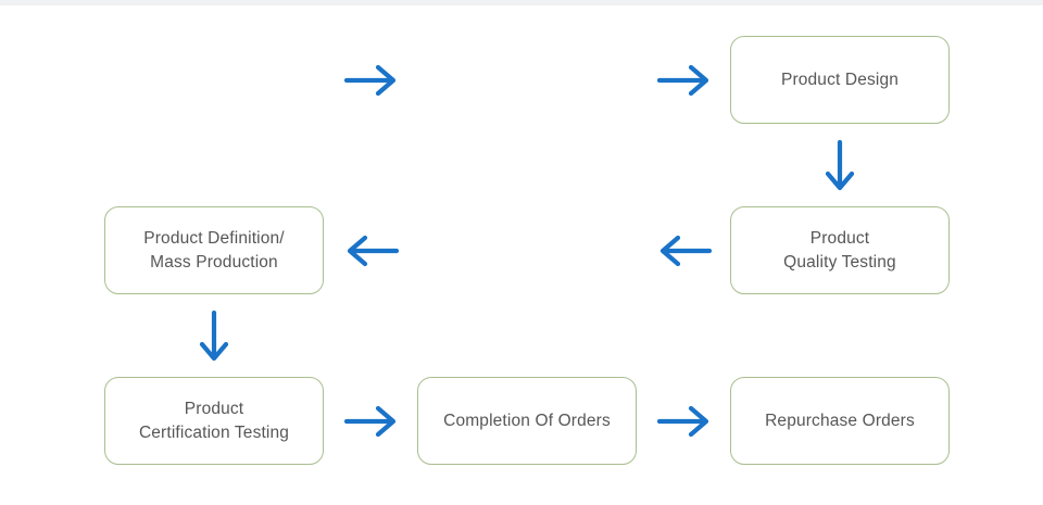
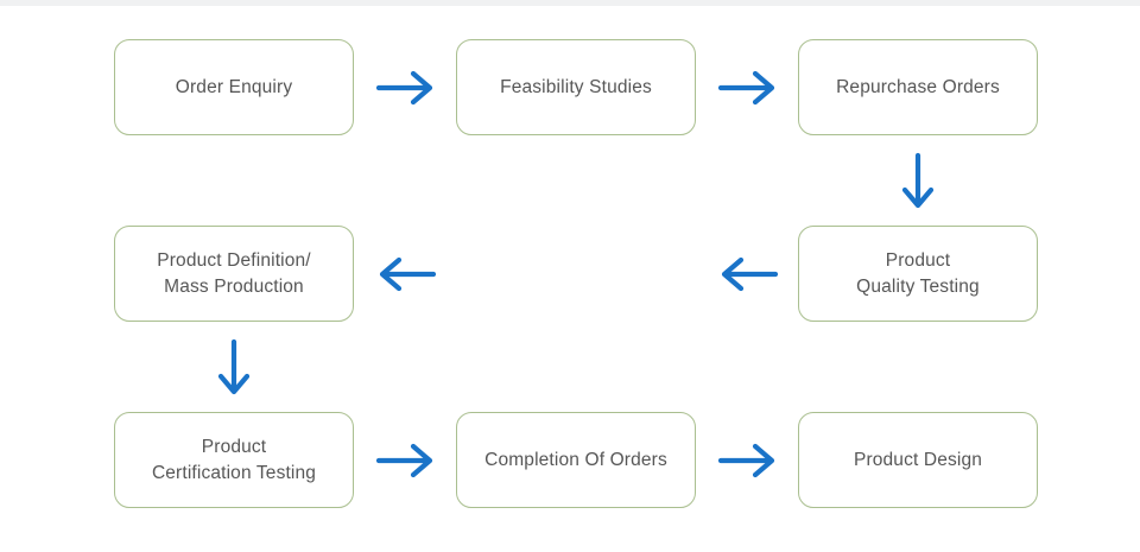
+ Order Enquiry
+ Feasibility Studies
- Product Design
+ Repurchase Orders
  Product Definition/
  Mass Production
  Product
  Quality Testing
  Product
  Certification Testing
  Completion Of Orders
- Repurchase Orders
+ Product Design
